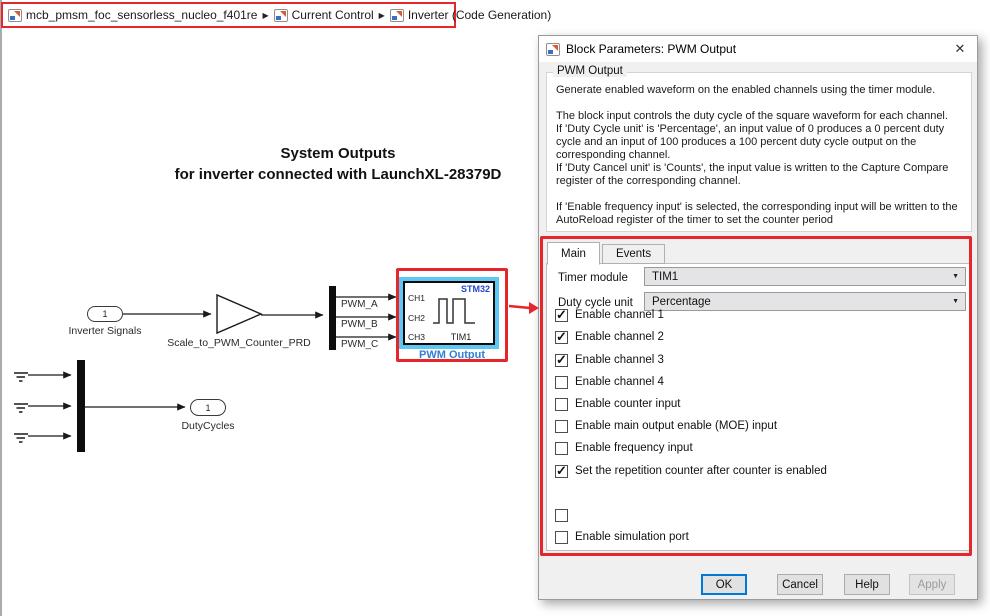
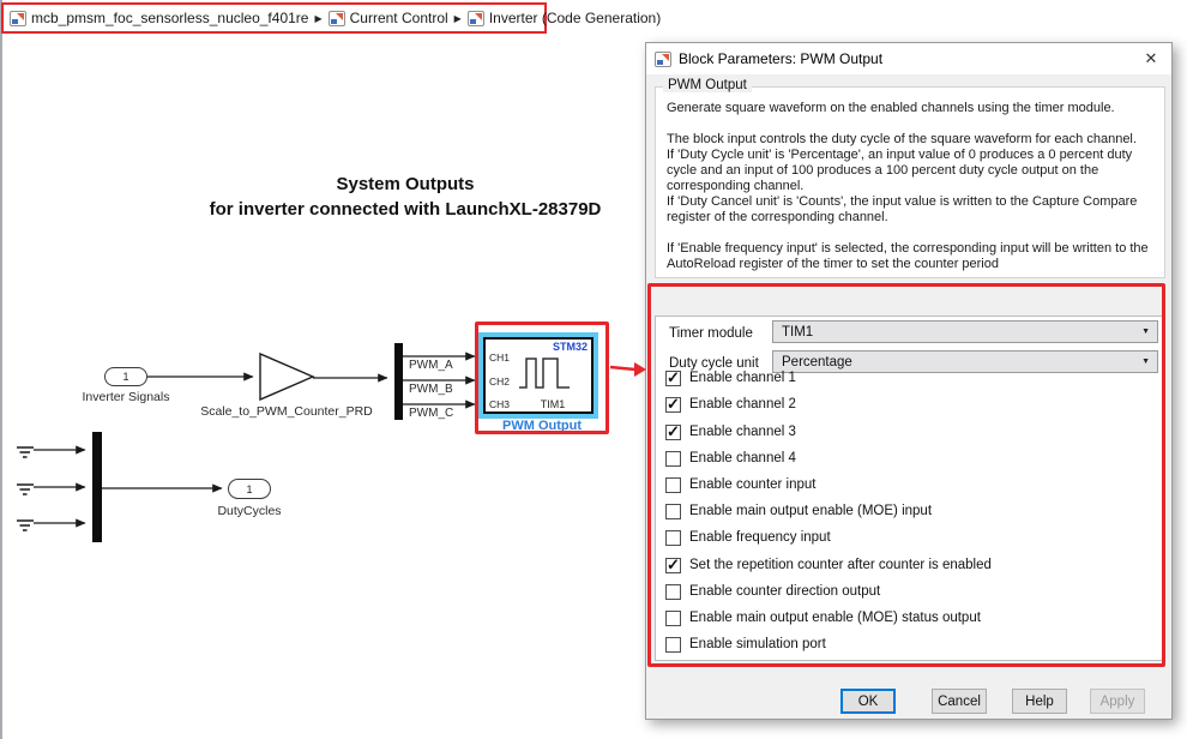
  mcb_pmsm_foc_sensorless_nucleo_f401re
  ▶
  Current Control
  ▶
  Inverter (Code Generation)
  System Outputs
  for inverter connected with LaunchXL-28379D
  1
  Inverter Signals
  Scale_to_PWM_Counter_PRD
  PWM_A
  PWM_B
  PWM_C
  STM32
  CH1
  CH2
  CH3
  TIM1
  PWM Output
  1
  DutyCycles
  Block Parameters: PWM Output
  ✕
  PWM Output
- Generate enabled waveform on the enabled channels using the timer module.
+ Generate square waveform on the enabled channels using the timer module.
  The block input controls the duty cycle of the square waveform for each channel.
  If 'Duty Cycle unit' is 'Percentage', an input value of 0 produces a 0 percent duty cycle and an input of 100 produces a 100 percent duty cycle output on the corresponding channel.
  If 'Duty Cancel unit' is 'Counts', the input value is written to the Capture Compare register of the corresponding channel.
  If 'Enable frequency input' is selected, the corresponding input will be written to the AutoReload register of the timer to set the counter period
- Main
- Events
  Timer module
  TIM1
  Duty cycle unit
  Percentage
  ✓
  Enable channel 1
  ✓
  Enable channel 2
  ✓
  Enable channel 3
  Enable channel 4
  Enable counter input
  Enable main output enable (MOE) input
  Enable frequency input
  ✓
  Set the repetition counter after counter is enabled
+ Enable counter direction output
+ Enable main output enable (MOE) status output
  Enable simulation port
  OK
  Cancel
  Help
  Apply
